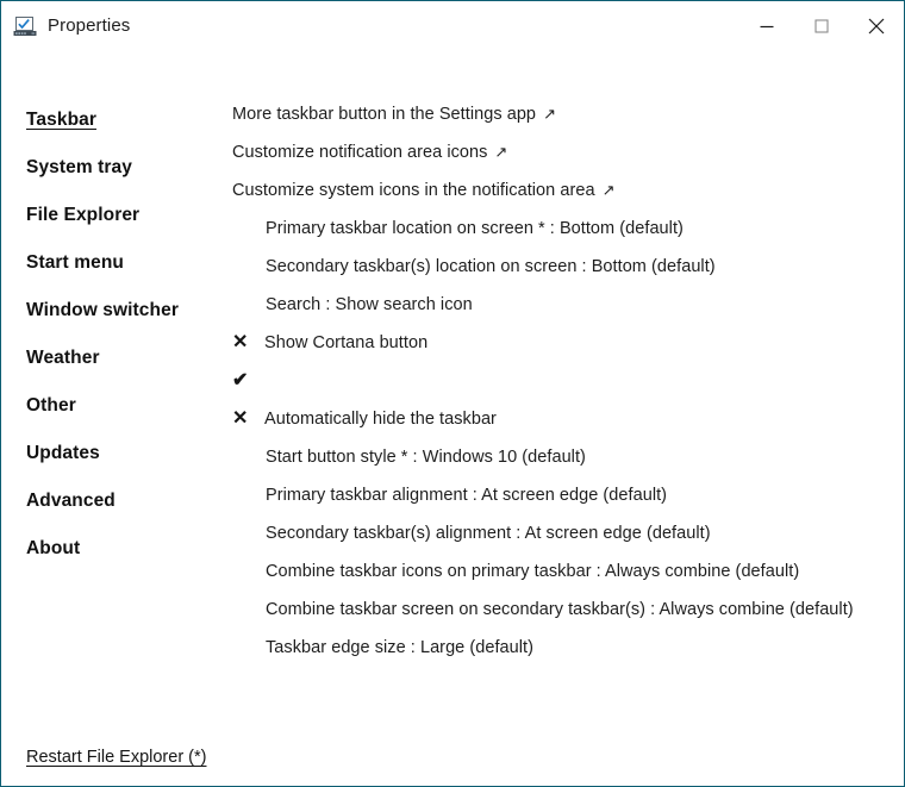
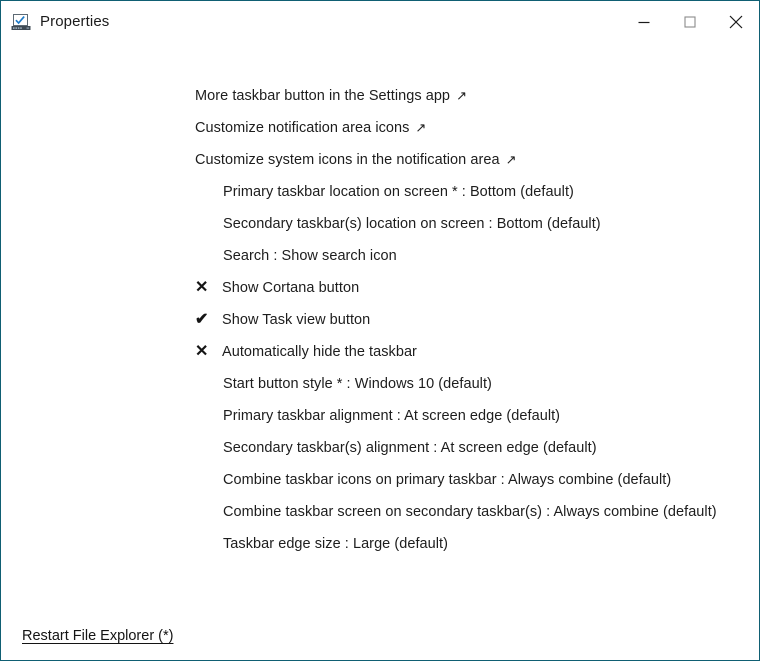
  Properties
- Taskbar
- System tray
- File Explorer
- Start menu
- Window switcher
- Weather
- Other
- Updates
- Advanced
- About
  More taskbar button in the Settings app
  ↗
  Customize notification area icons
  ↗
  Customize system icons in the notification area
  ↗
  Primary taskbar location on screen * : Bottom (default)
  Secondary taskbar(s) location on screen : Bottom (default)
  Search : Show search icon
  ✕
  Show Cortana button
  ✔
+ Show Task view button
  ✕
  Automatically hide the taskbar
  Start button style * : Windows 10 (default)
  Primary taskbar alignment : At screen edge (default)
  Secondary taskbar(s) alignment : At screen edge (default)
  Combine taskbar icons on primary taskbar : Always combine (default)
  Combine taskbar screen on secondary taskbar(s) : Always combine (default)
  Taskbar edge size : Large (default)
  Restart File Explorer (*)
